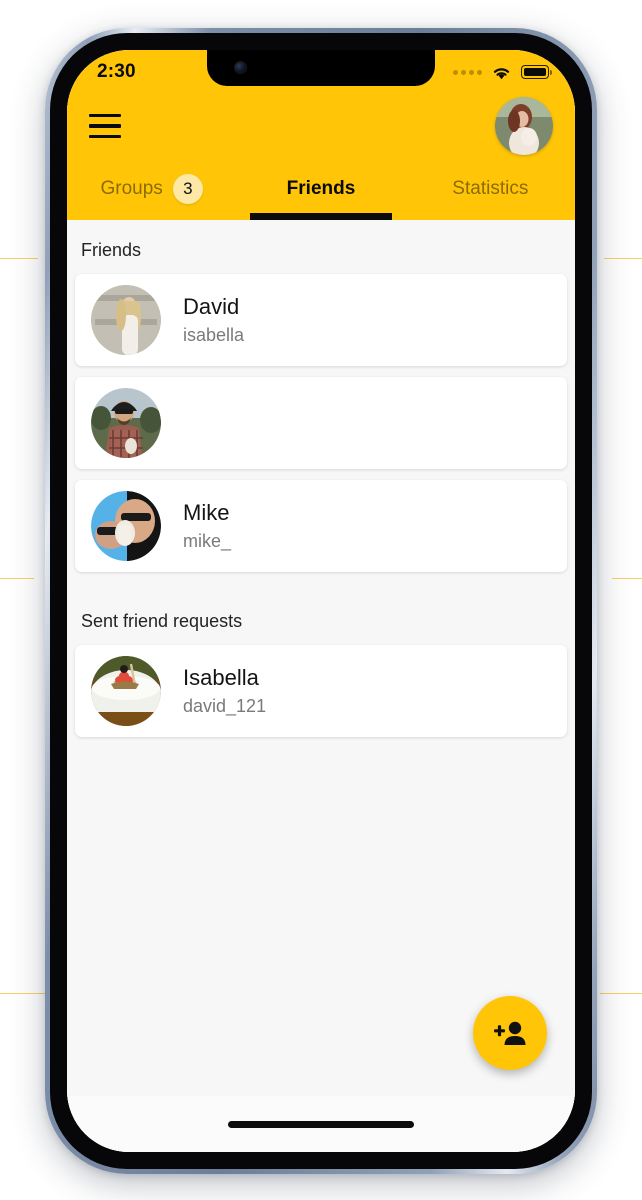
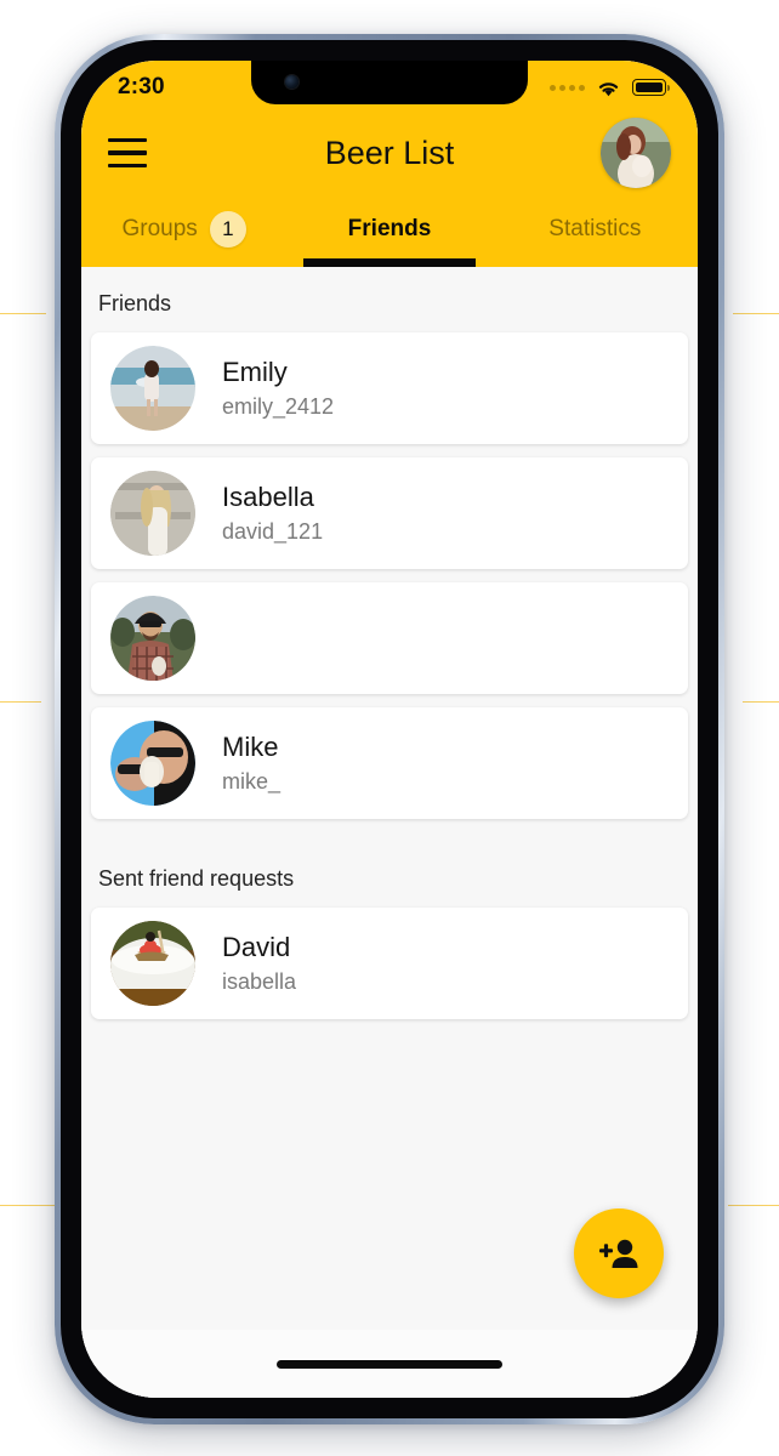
  2:30
+ Beer List
  Groups
- 3
+ 1
  Friends
  Statistics
  Friends
+ Emily
+ emily_2412
- David
+ Isabella
- isabella
+ david_121
  Mike
  mike_
  Sent friend requests
- Isabella
+ David
- david_121
+ isabella
